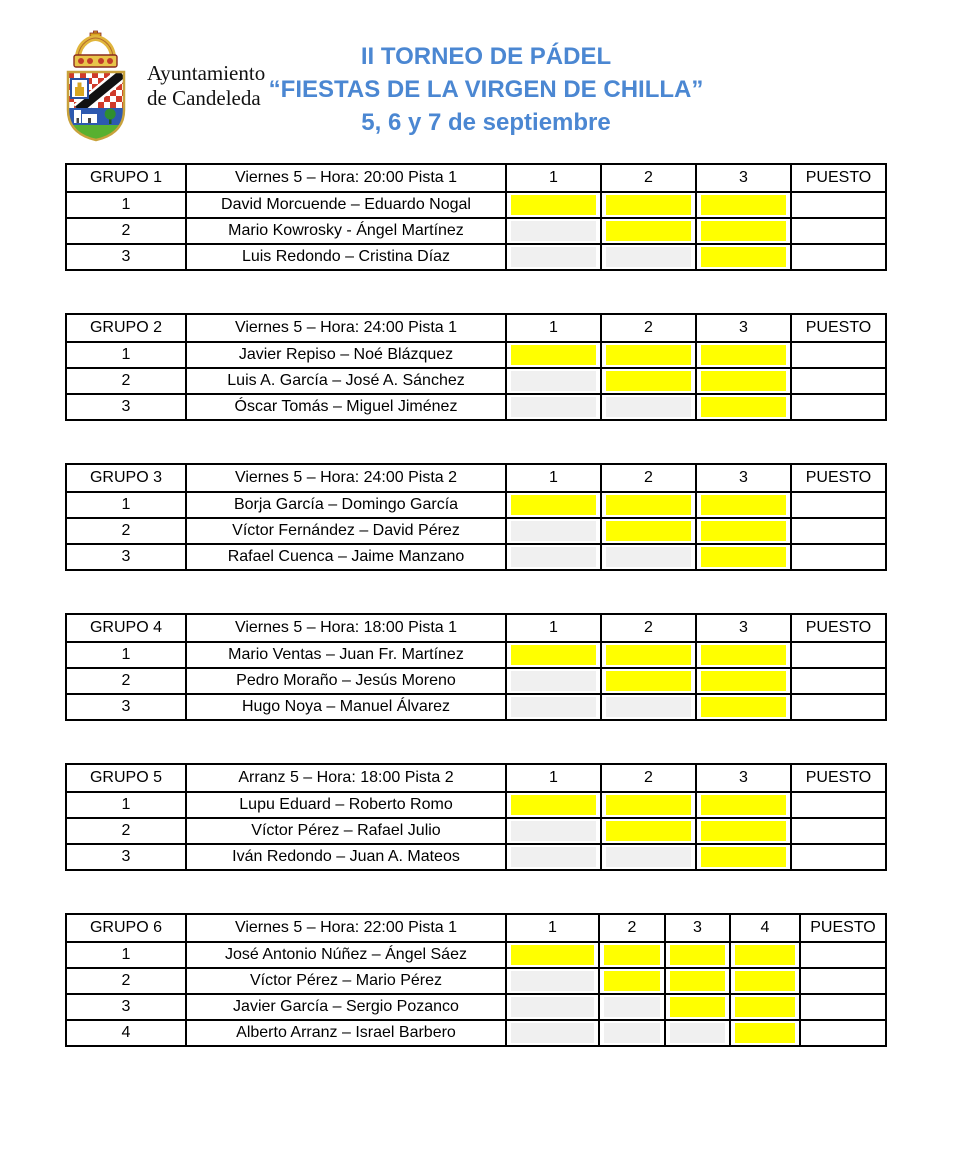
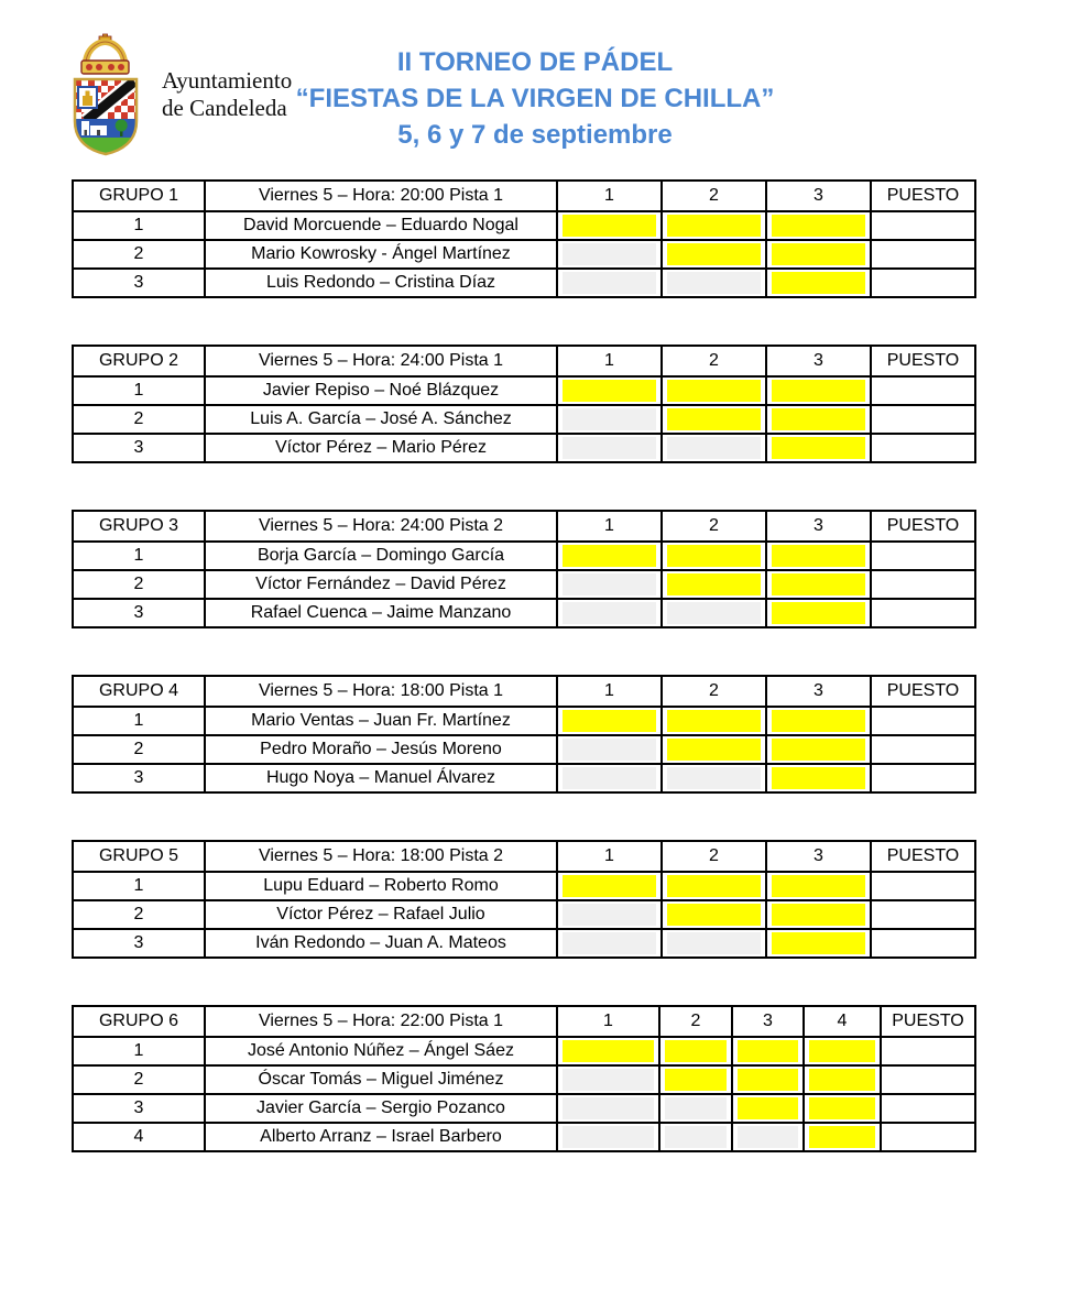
  Ayuntamiento
  de Candeleda
  II TORNEO DE PÁDEL
  “FIESTAS DE LA VIRGEN DE CHILLA”
  5, 6 y 7 de septiembre
  GRUPO 1	Viernes 5 – Hora: 20:00 Pista 1	1	2	3	PUESTO
  1	David Morcuende – Eduardo Nogal
  2	Mario Kowrosky - Ángel Martínez
  3	Luis Redondo – Cristina Díaz
  GRUPO 2	Viernes 5 – Hora: 24:00 Pista 1	1	2	3	PUESTO
  1	Javier Repiso – Noé Blázquez
  2	Luis A. García – José A. Sánchez
- 3	Óscar Tomás – Miguel Jiménez
+ 3	Víctor Pérez – Mario Pérez
  GRUPO 3	Viernes 5 – Hora: 24:00 Pista 2	1	2	3	PUESTO
  1	Borja García – Domingo García
  2	Víctor Fernández – David Pérez
  3	Rafael Cuenca – Jaime Manzano
  GRUPO 4	Viernes 5 – Hora: 18:00 Pista 1	1	2	3	PUESTO
  1	Mario Ventas – Juan Fr. Martínez
  2	Pedro Moraño – Jesús Moreno
  3	Hugo Noya – Manuel Álvarez
- GRUPO 5	Arranz 5 – Hora: 18:00 Pista 2	1	2	3	PUESTO
+ GRUPO 5	Viernes 5 – Hora: 18:00 Pista 2	1	2	3	PUESTO
  1	Lupu Eduard – Roberto Romo
  2	Víctor Pérez – Rafael Julio
  3	Iván Redondo – Juan A. Mateos
  GRUPO 6	Viernes 5 – Hora: 22:00 Pista 1	1	2	3	4	PUESTO
  1	José Antonio Núñez – Ángel Sáez
- 2	Víctor Pérez – Mario Pérez
+ 2	Óscar Tomás – Miguel Jiménez
  3	Javier García – Sergio Pozanco
  4	Alberto Arranz – Israel Barbero
